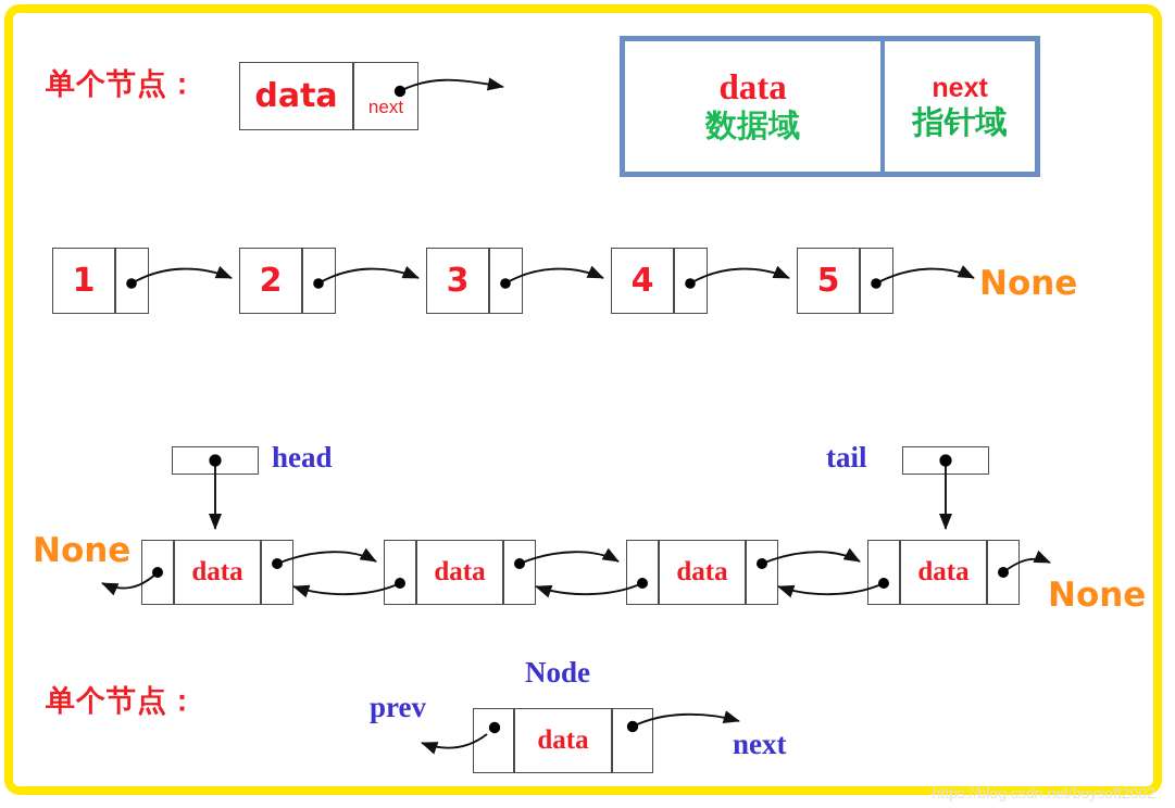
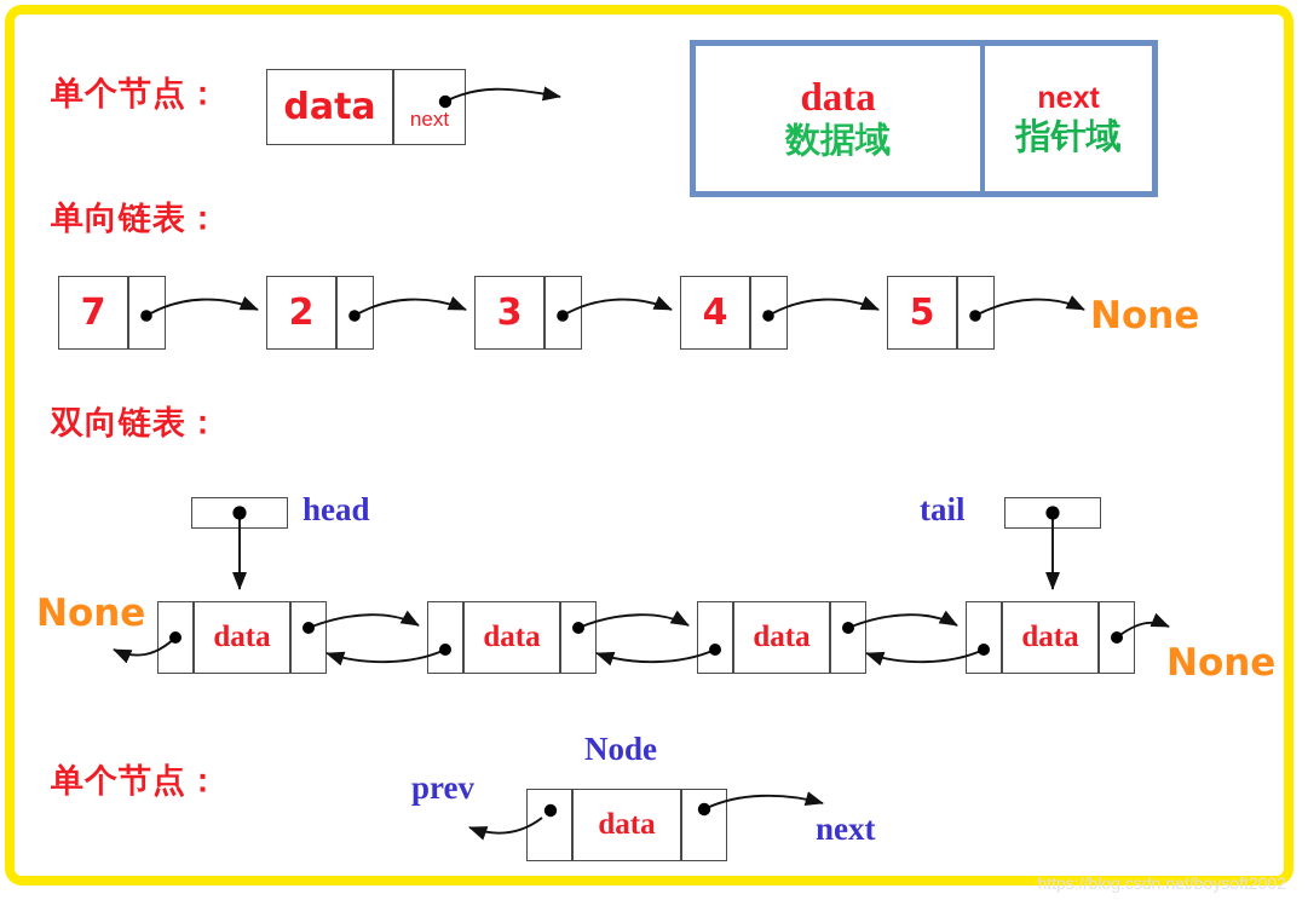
  单个节点：
+ 单向链表：
+ 双向链表：
  单个节点：
  data
  数据域
  next
  指针域
  data
  next
- 1
+ 7
  2
  3
  4
  5
  None
  head
  tail
  None
  None
  data
  data
  data
  data
  Node
  prev
  next
  data
  https://blog.csdn.net/boysoft2002
